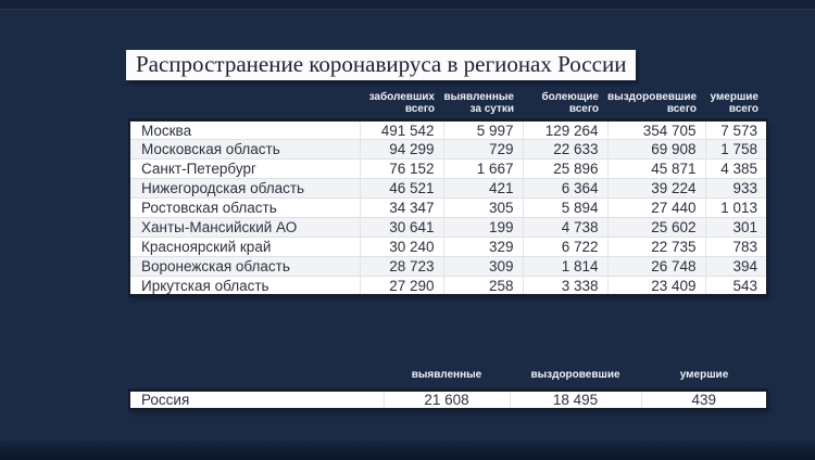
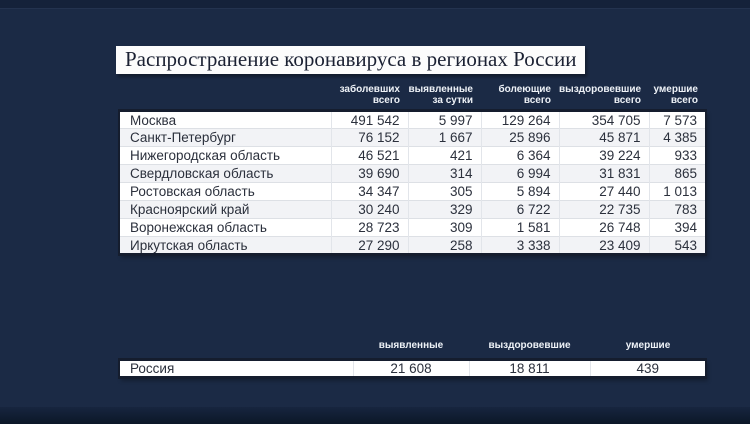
  Распространение коронавируса в регионах России
  	заболевших всего	выявленные за сутки	болеющие всего	выздоровевшие всего	умершие всего
  Москва	491 542	5 997	129 264	354 705	7 573
- Московская область	94 299	729	22 633	69 908	1 758
  Санкт-Петербург	76 152	1 667	25 896	45 871	4 385
  Нижегородская область	46 521	421	6 364	39 224	933
+ Свердловская область	39 690	314	6 994	31 831	865
  Ростовская область	34 347	305	5 894	27 440	1 013
- Ханты-Мансийский АО	30 641	199	4 738	25 602	301
  Красноярский край	30 240	329	6 722	22 735	783
- Воронежская область	28 723	309	1 814	26 748	394
+ Воронежская область	28 723	309	1 581	26 748	394
  Иркутская область	27 290	258	3 338	23 409	543
  	выявленные	выздоровевшие	умершие
- Россия	21 608	18 495	439
+ Россия	21 608	18 811	439
